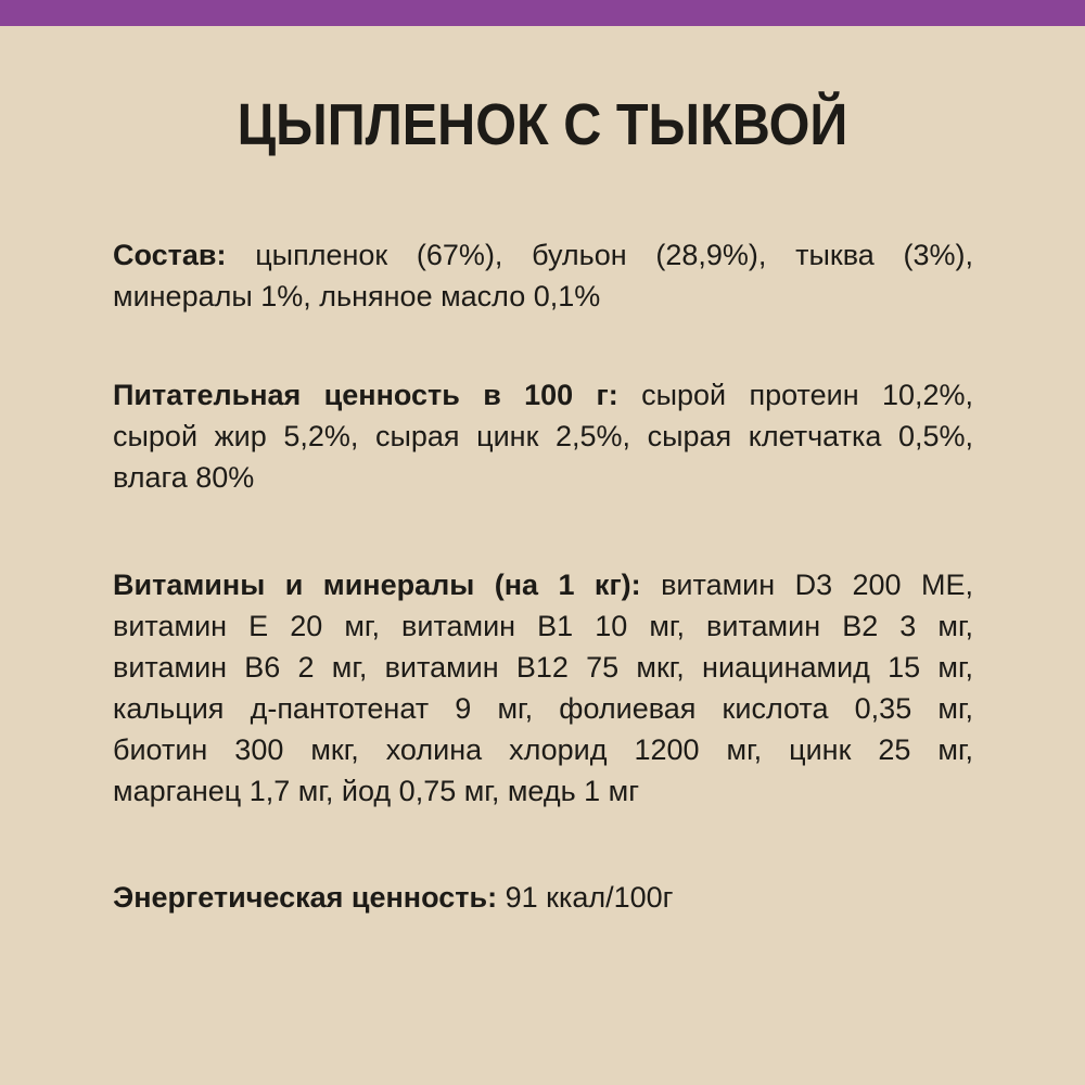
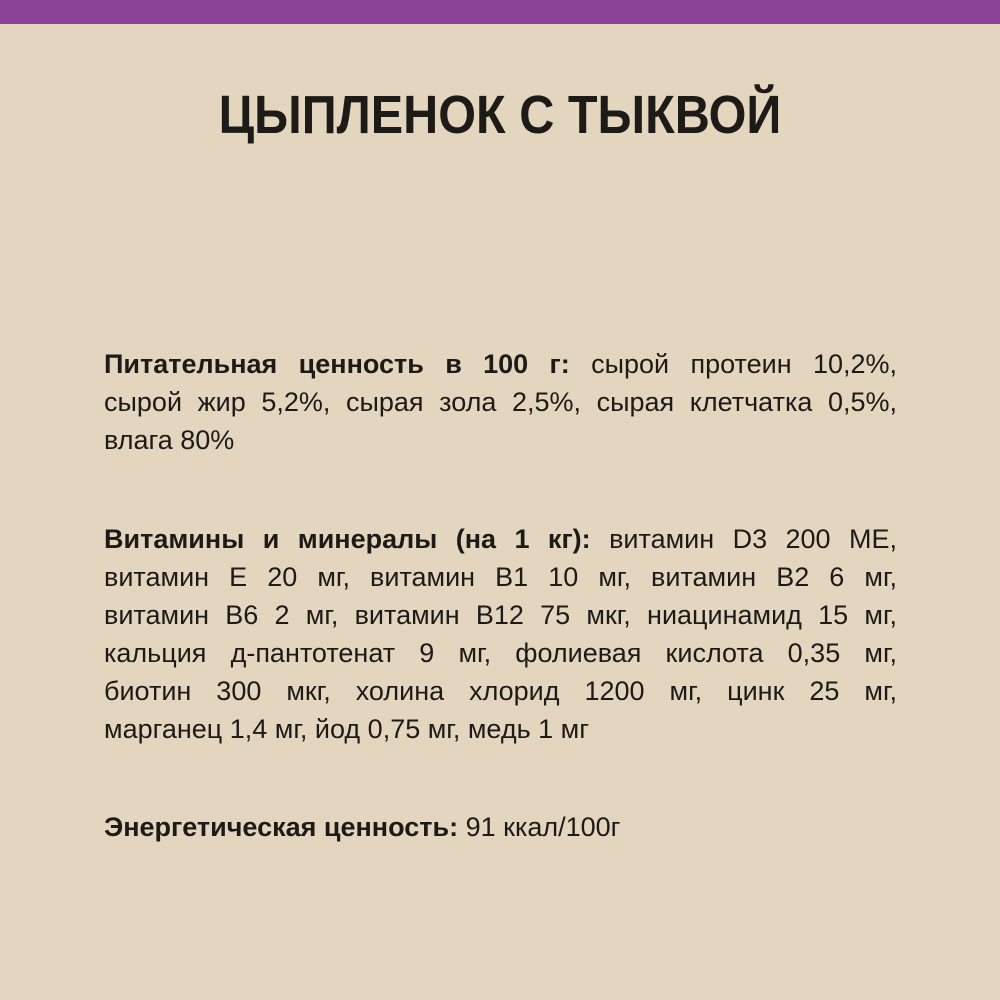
  ЦЫПЛЕНОК С ТЫКВОЙ
- Состав: цыпленок (67%), бульон (28,9%), тыква (3%),
- минералы 1%, льняное масло 0,1%
  Питательная ценность в 100 г: сырой протеин 10,2%,
- сырой жир 5,2%, сырая цинк 2,5%, сырая клетчатка 0,5%,
+ сырой жир 5,2%, сырая зола 2,5%, сырая клетчатка 0,5%,
  влага 80%
  Витамины и минералы (на 1 кг): витамин D3 200 МЕ,
- витамин Е 20 мг, витамин В1 10 мг, витамин В2 3 мг,
+ витамин Е 20 мг, витамин В1 10 мг, витамин В2 6 мг,
  витамин В6 2 мг, витамин В12 75 мкг, ниацинамид 15 мг,
  кальция д-пантотенат 9 мг, фолиевая кислота 0,35 мг,
  биотин 300 мкг, холина хлорид 1200 мг, цинк 25 мг,
- марганец 1,7 мг, йод 0,75 мг, медь 1 мг
+ марганец 1,4 мг, йод 0,75 мг, медь 1 мг
  Энергетическая ценность: 91 ккал/100г
